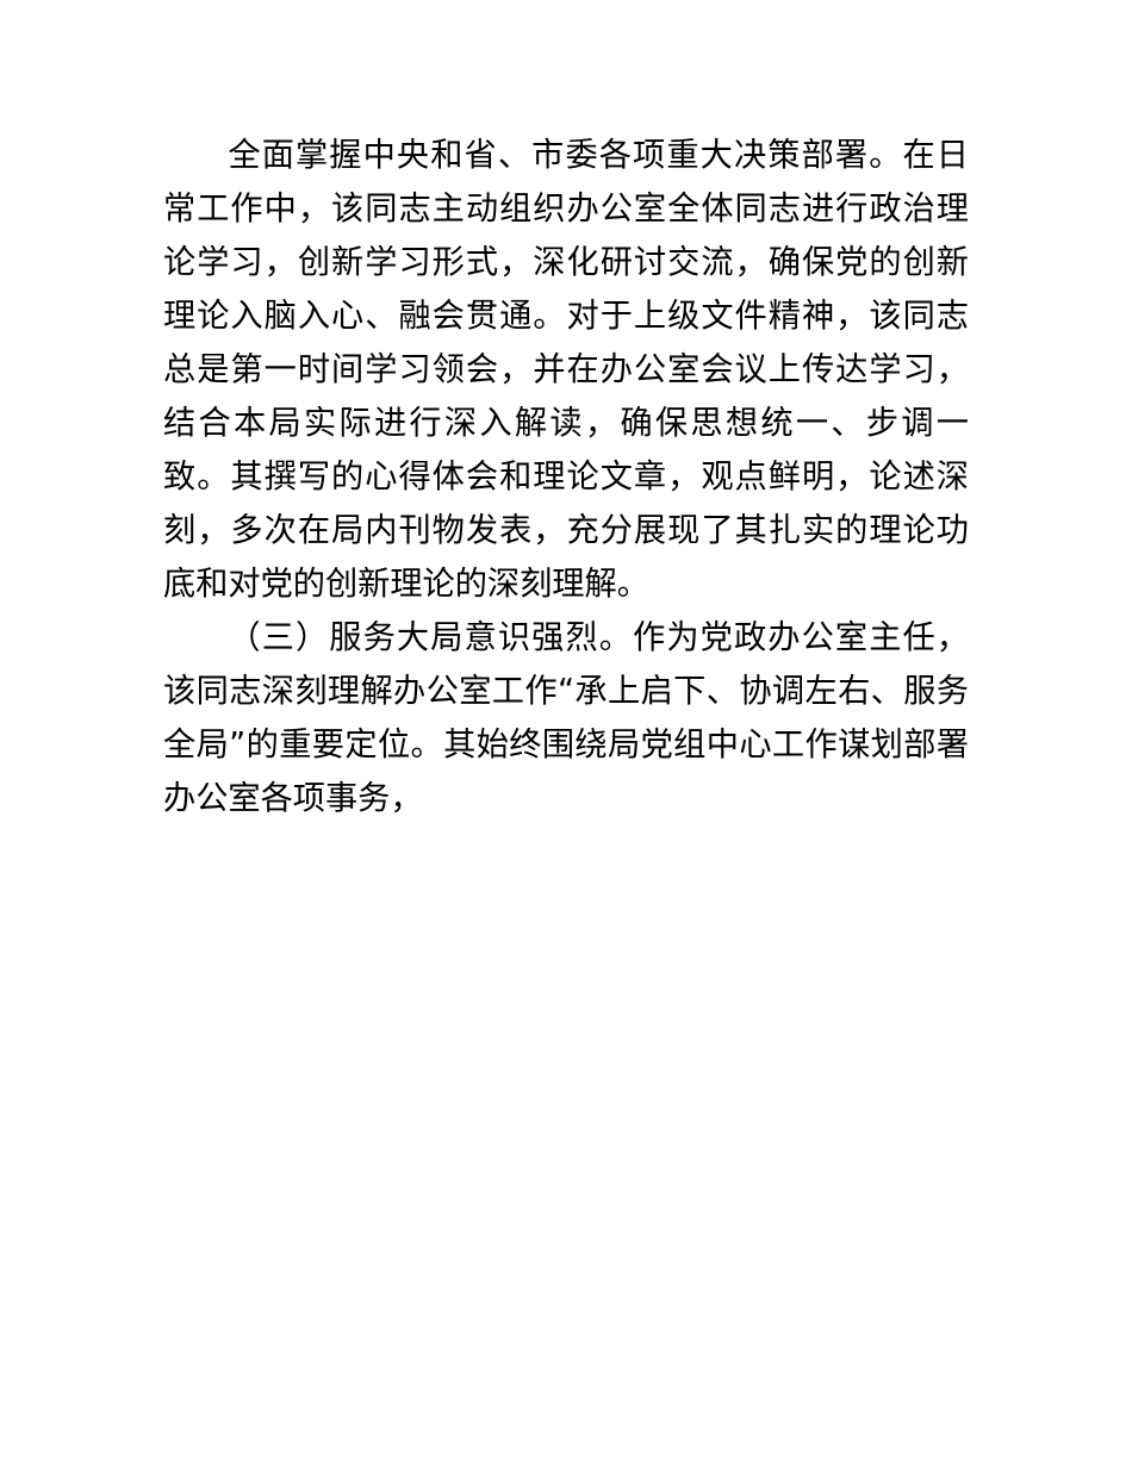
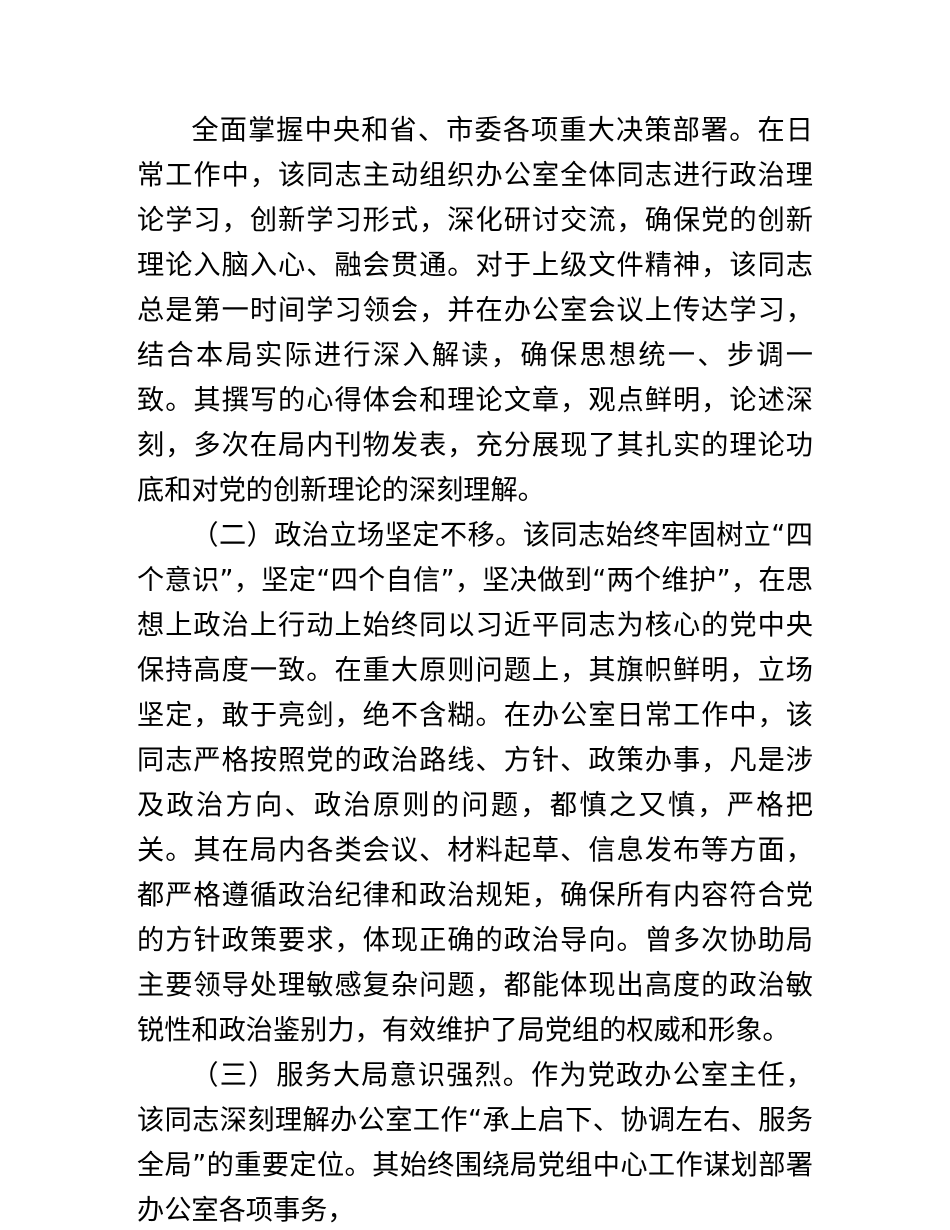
  全面掌握中央和省、市委各项重大决策部署。在日常工作中，该同志主动组织办公室全体同志进行政治理论学习，创新学习形式，深化研讨交流，确保党的创新理论入脑入心、融会贯通。对于上级文件精神，该同志总是第一时间学习领会，并在办公室会议上传达学习，结合本局实际进行深入解读，确保思想统一、步调一致。其撰写的心得体会和理论文章，观点鲜明，论述深刻，多次在局内刊物发表，充分展现了其扎实的理论功底和对党的创新理论的深刻理解。
+ （二）政治立场坚定不移。该同志始终牢固树立“四个意识”，坚定“四个自信”，坚决做到“两个维护”，在思想上政治上行动上始终同以习近平同志为核心的党中央保持高度一致。在重大原则问题上，其旗帜鲜明，立场坚定，敢于亮剑，绝不含糊。在办公室日常工作中，该同志严格按照党的政治路线、方针、政策办事，凡是涉及政治方向、政治原则的问题，都慎之又慎，严格把关。其在局内各类会议、材料起草、信息发布等方面，都严格遵循政治纪律和政治规矩，确保所有内容符合党的方针政策要求，体现正确的政治导向。曾多次协助局主要领导处理敏感复杂问题，都能体现出高度的政治敏锐性和政治鉴别力，有效维护了局党组的权威和形象。
  （三）服务大局意识强烈。作为党政办公室主任，该同志深刻理解办公室工作“承上启下、协调左右、服务全局”的重要定位。其始终围绕局党组中心工作谋划部署办公室各项事务，
